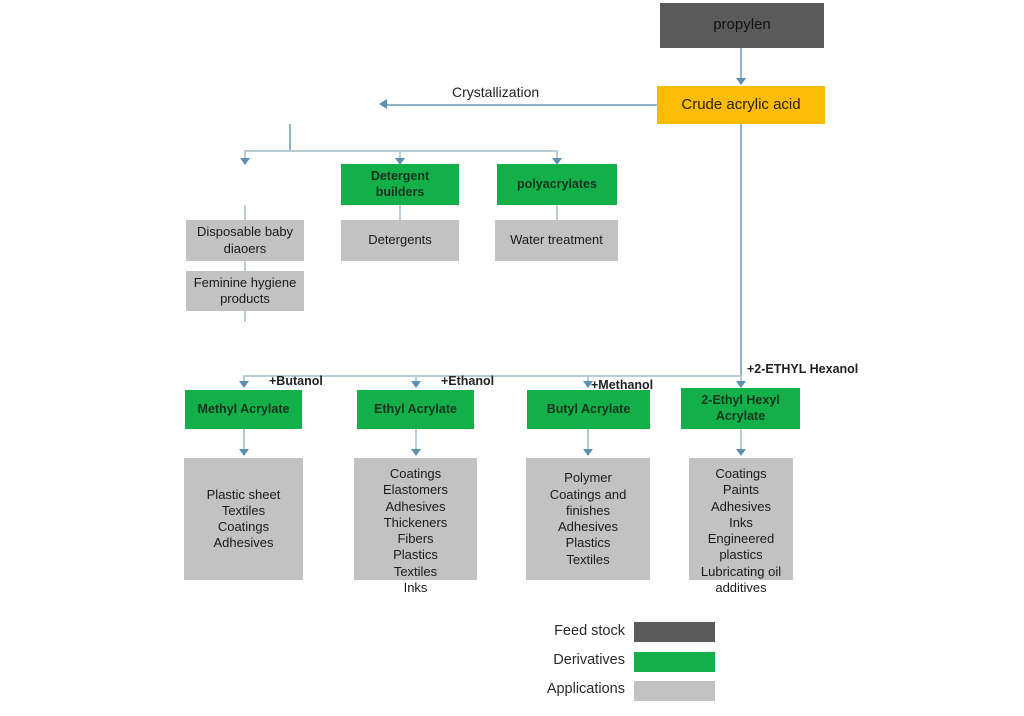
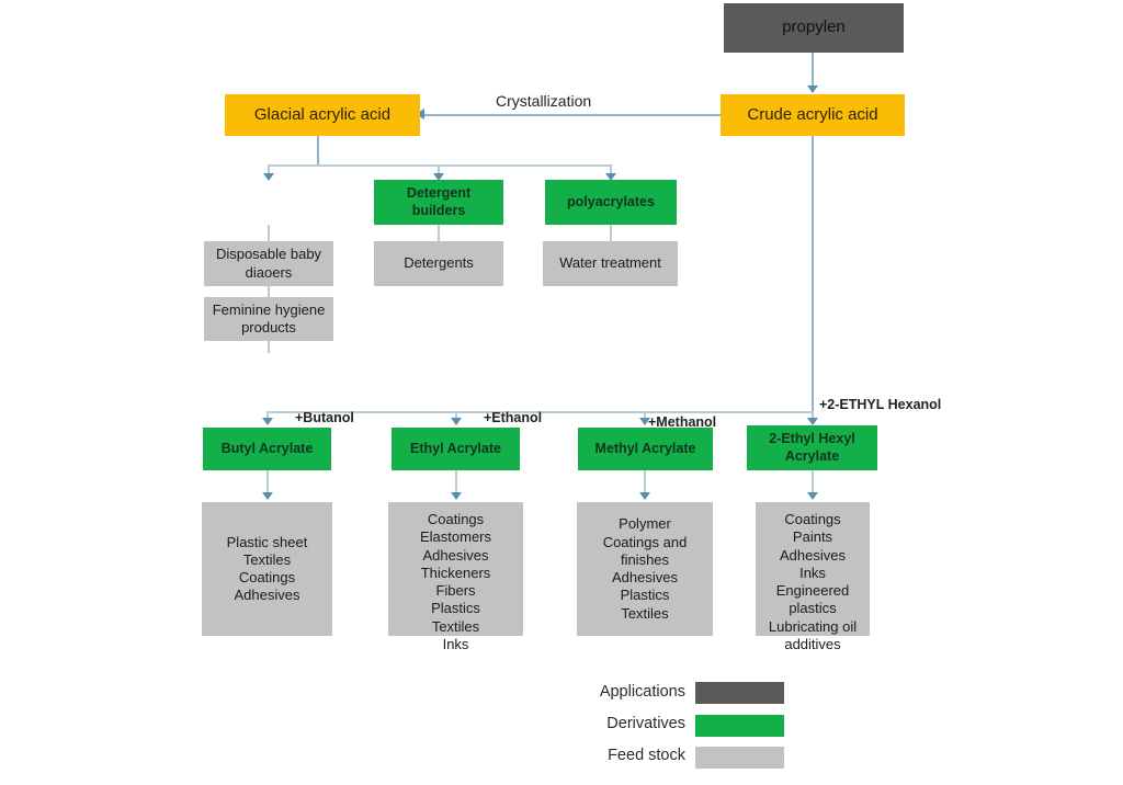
  Crystallization
  +Butanol
  +Ethanol
  +Methanol
  +2-ETHYL Hexanol
  propylen
+ Glacial acrylic acid
  Crude acrylic acid
  Detergent
  builders
  polyacrylates
  Disposable baby
  diaoers
  Detergents
  Water treatment
  Feminine hygiene
  products
- Methyl Acrylate
+ Butyl Acrylate
  Ethyl Acrylate
- Butyl Acrylate
+ Methyl Acrylate
  2-Ethyl Hexyl
  Acrylate
  Plastic sheet
  Textiles
  Coatings
  Adhesives
  Coatings
  Elastomers
  Adhesives
  Thickeners
  Fibers
  Plastics
  Textiles
  Inks
  Polymer
  Coatings and
  finishes
  Adhesives
  Plastics
  Textiles
  Coatings
  Paints
  Adhesives
  Inks
  Engineered
  plastics
  Lubricating oil
  additives
- Feed stock
+ Applications
  Derivatives
- Applications
+ Feed stock
